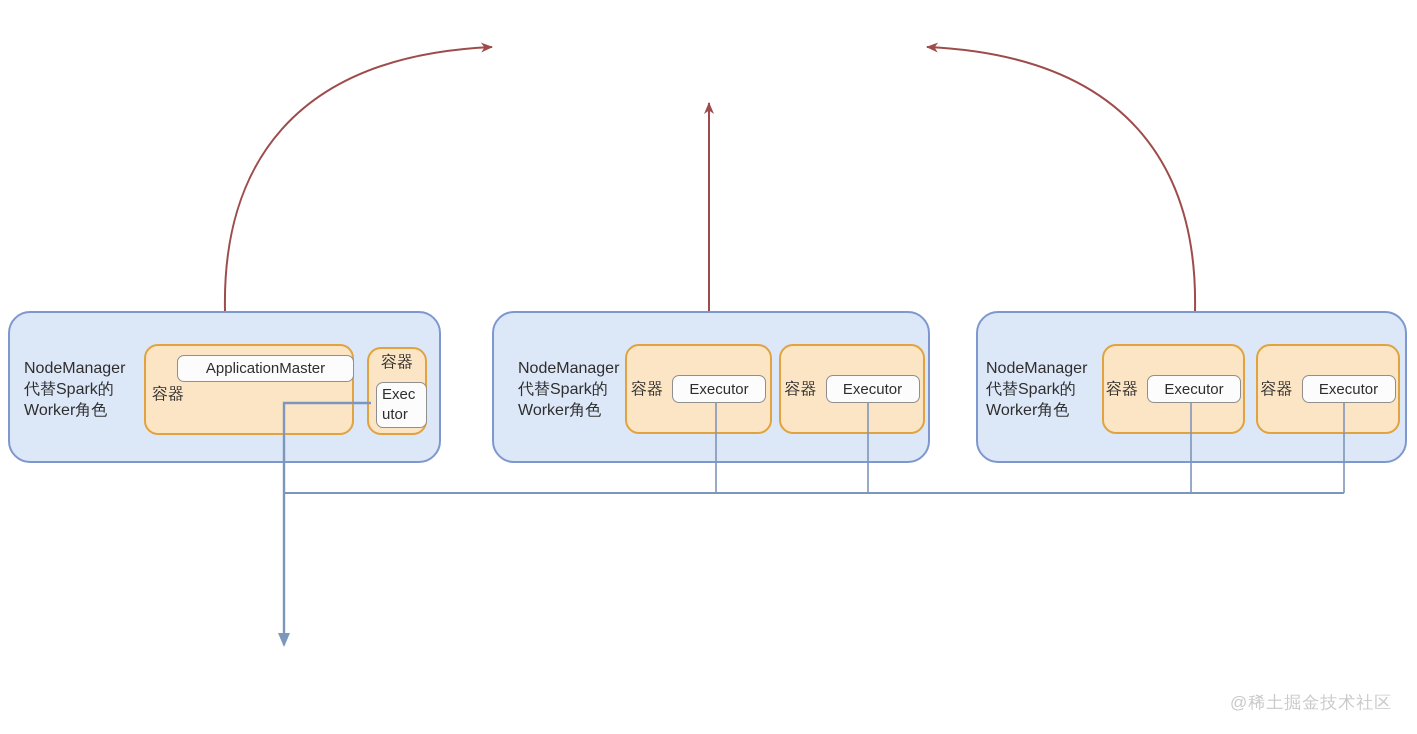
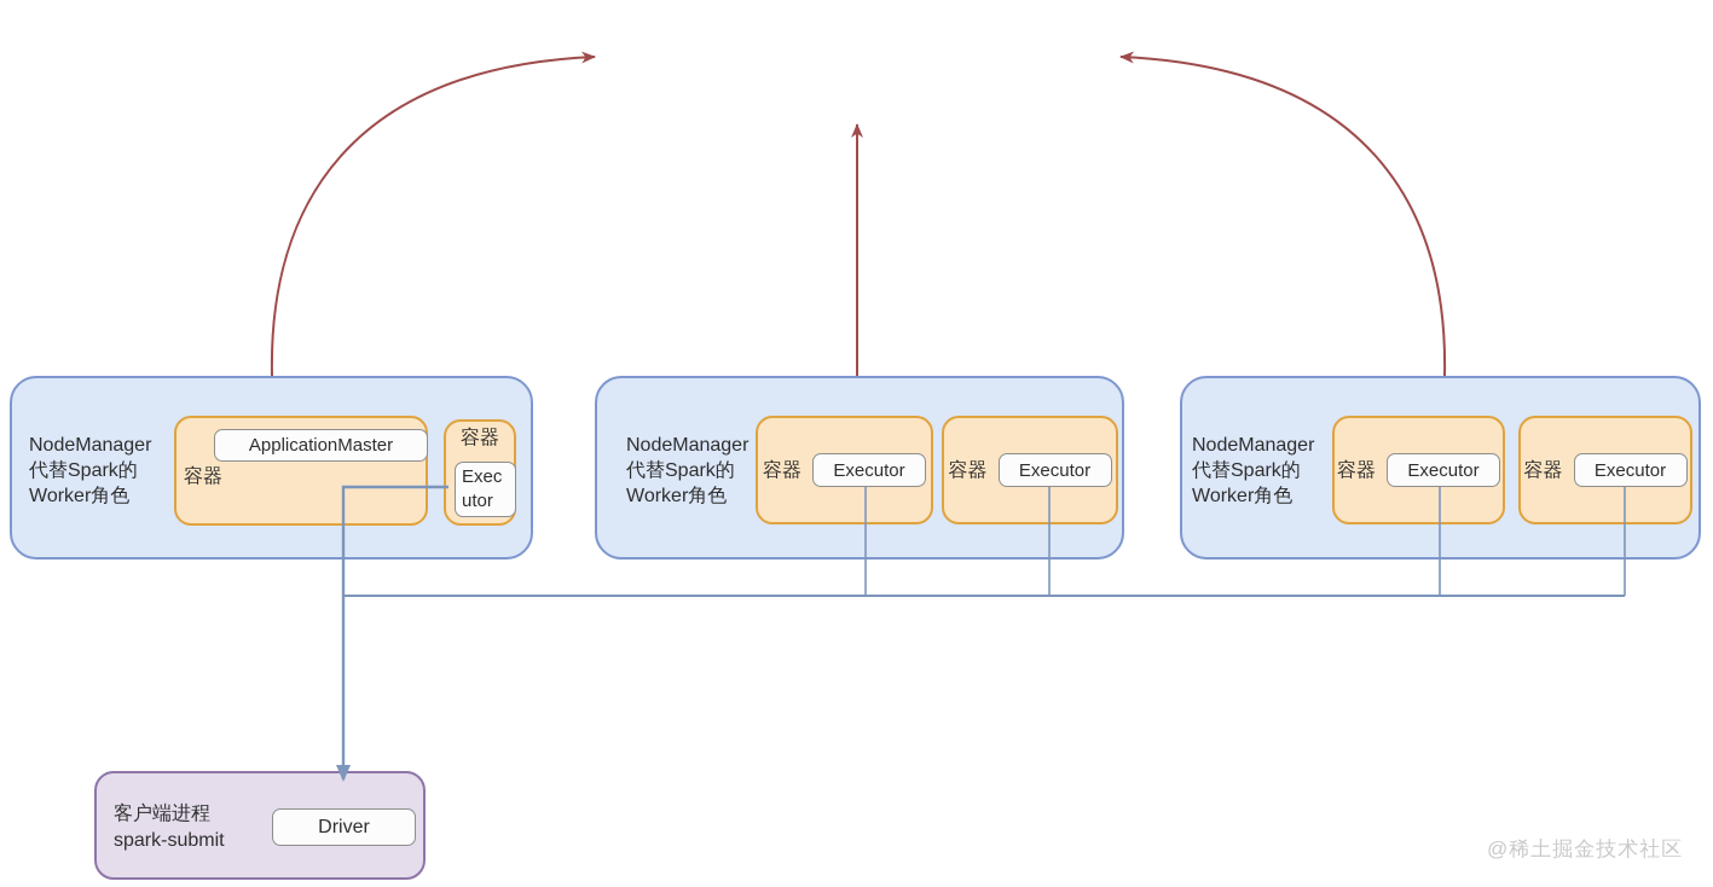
  NodeManager
  代替Spark的
  Worker角色
  ApplicationMaster
  容器
  容器
  Executor
  NodeManager
  代替Spark的
  Worker角色
  容器
  Executor
  容器
  Executor
  NodeManager
  代替Spark的
  Worker角色
  容器
  Executor
  容器
  Executor
+ 客户端进程
+ spark-submit
+ Driver
  @稀土掘金技术社区
